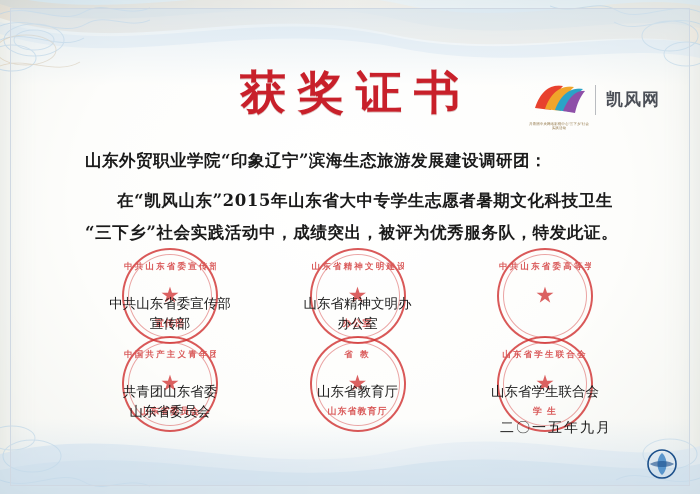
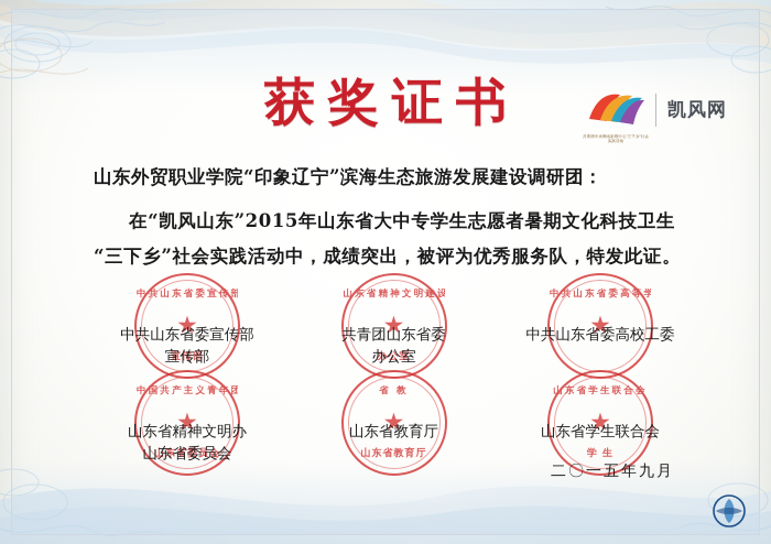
  获奖证书
  凯风网
  山东外贸职业学院“印象辽宁”滨海生态旅游发展建设调研团：
  在“凯风山东”2015年山东省大中专学生志愿者暑期文化科技卫生
  “三下乡”社会实践活动中，成绩突出，被评为优秀服务队，特发此证。
  中共山东省委宣传部
  ★
  宣传部
  中共山东省委宣传部
  宣传部
  山东省精神文明建设
  ★
  办公室
- 山东省精神文明办
+ 共青团山东省委
  办公室
  ★
+ 中共山东省委高校工委
  中国共产主义青年团
  ★
  山东省委员会
- 共青团山东省委
+ 山东省精神文明办
  山东省委员会
  省 教
  ★
  山东省教育厅
  山东省教育厅
  山东省学生联合会
  ★
  学 生
  山东省学生联合会
  二〇一五年九月
